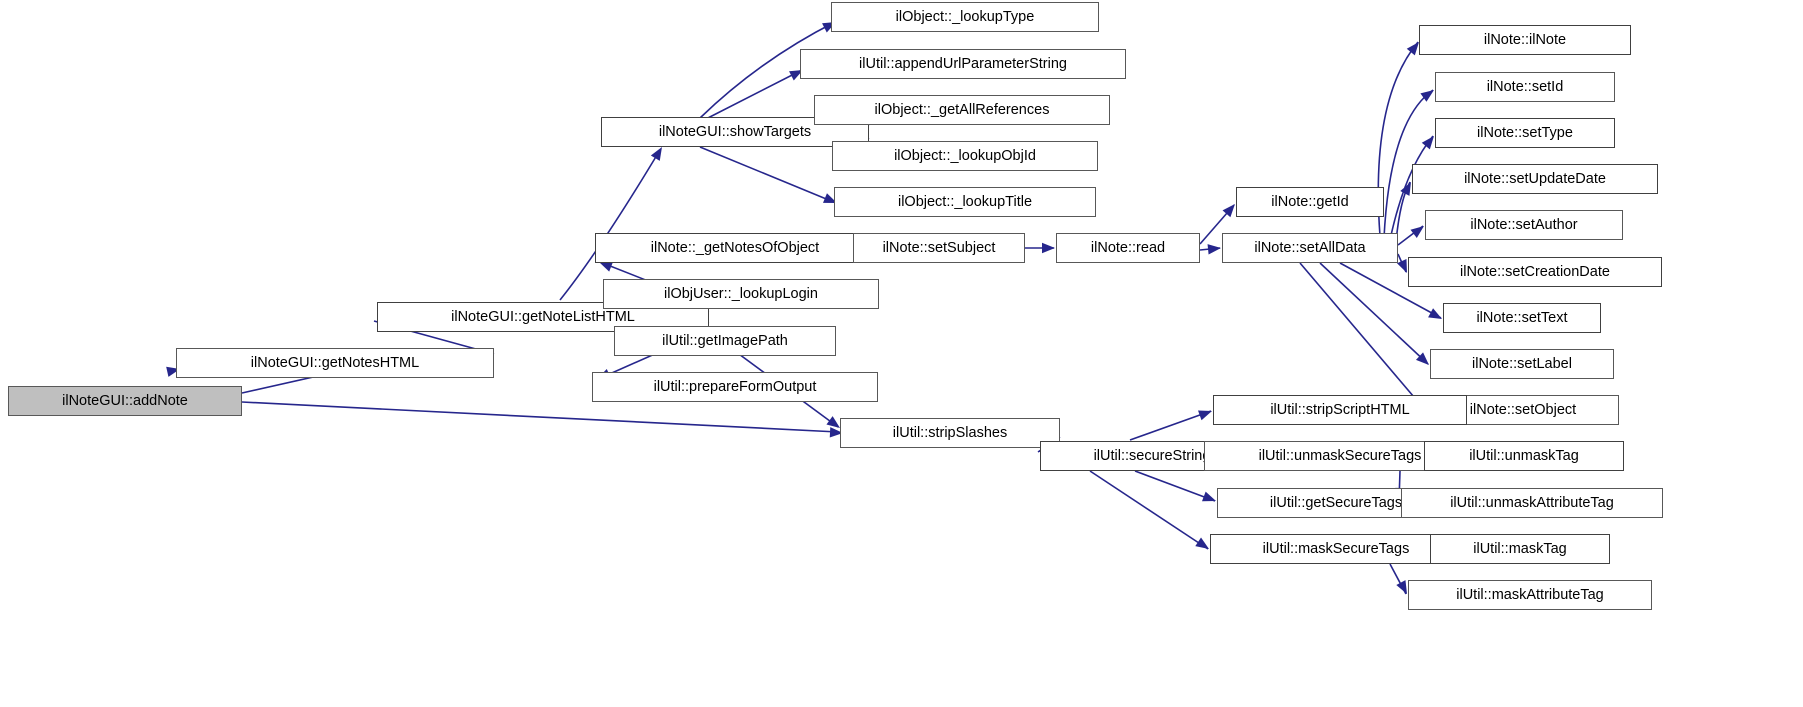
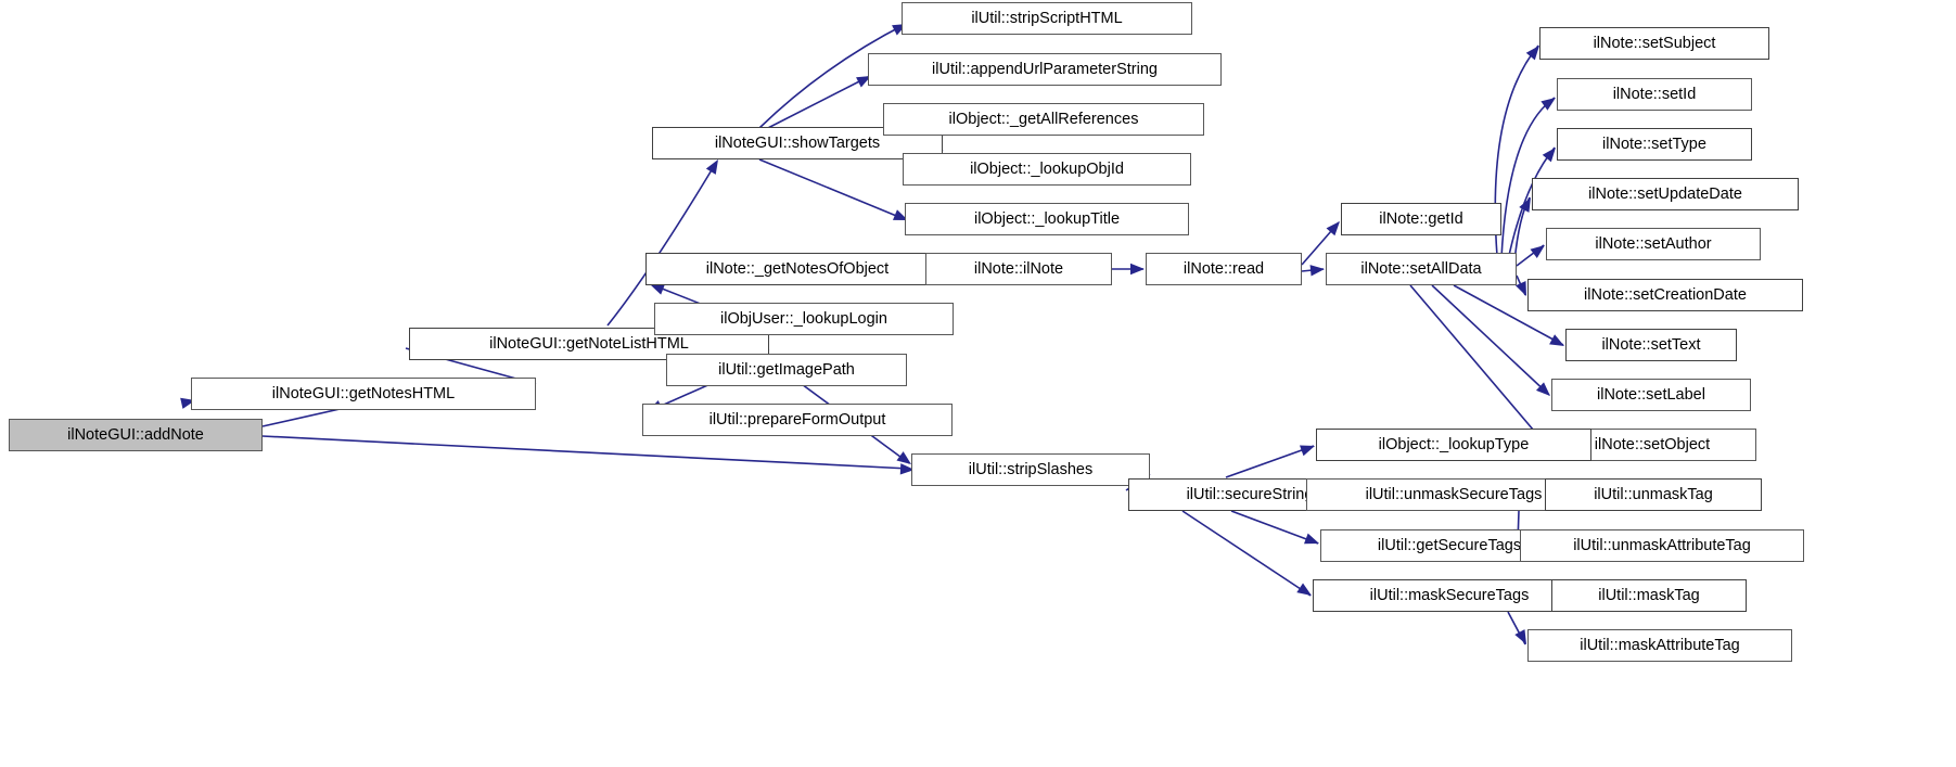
  ilNoteGUI::addNote
  ilNoteGUI::getNotesHTML
  ilNoteGUI::getNoteListHTML
  ilNoteGUI::showTargets
- ilObject::_lookupType
+ ilUtil::stripScriptHTML
  ilUtil::appendUrlParameterString
  ilObject::_getAllReferences
  ilObject::_lookupObjId
  ilObject::_lookupTitle
  ilNote::_getNotesOfObject
- ilNote::setSubject
+ ilNote::ilNote
  ilNote::read
  ilNote::getId
  ilNote::setAllData
  ilObjUser::_lookupLogin
  ilUtil::getImagePath
  ilUtil::prepareFormOutput
  ilUtil::stripSlashes
  ilUtil::secureStrin
- ilNote::ilNote
+ ilNote::setSubject
  ilNote::setId
  ilNote::setType
  ilNote::setUpdateDate
  ilNote::setAuthor
  ilNote::setCreationDate
  ilNote::setText
  ilNote::setLabel
  ilNote::setObject
- ilUtil::stripScriptHTML
+ ilObject::_lookupType
  ilUtil::unmaskSecureTags
  ilUtil::getSecureTags
  ilUtil::maskSecureTags
  ilUtil::unmaskTag
  ilUtil::unmaskAttributeTag
  ilUtil::maskTag
  ilUtil::maskAttributeTag
